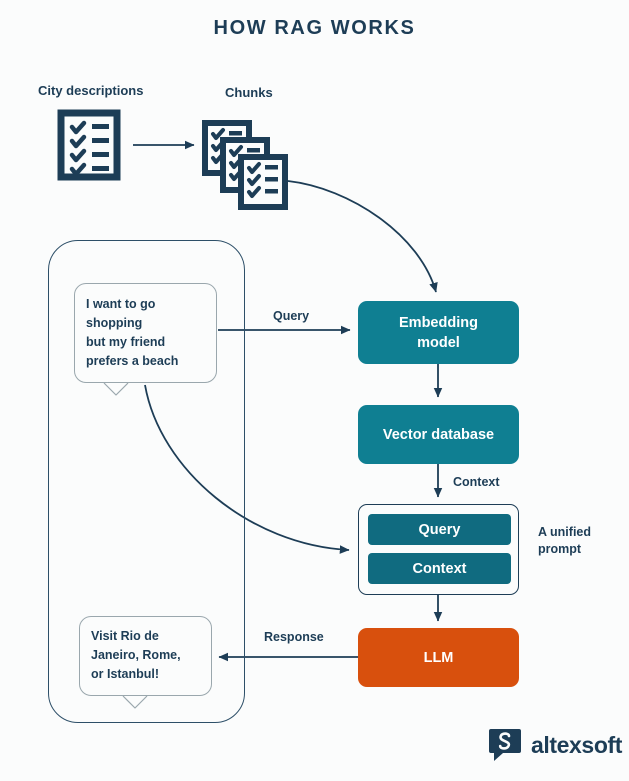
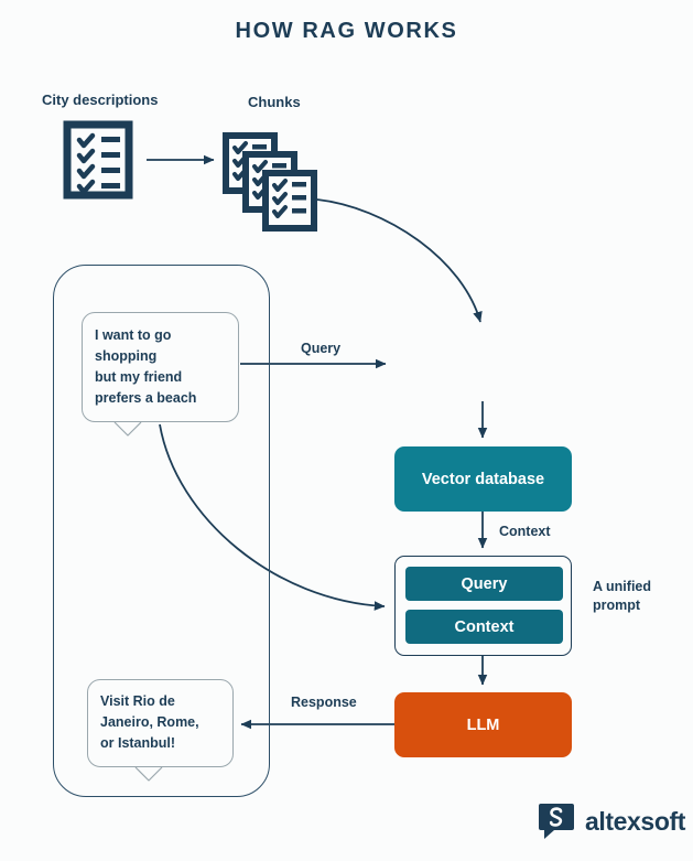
  HOW RAG WORKS
  City descriptions
  Chunks
  I want to go
  shopping
  but my friend
  prefers a beach
  Visit Rio de
  Janeiro, Rome,
  or Istanbul!
  Query
  Context
  Response
  A unified
  prompt
- Embedding
- model
  Vector database
  LLM
  Query
  Context
  altexsoft
